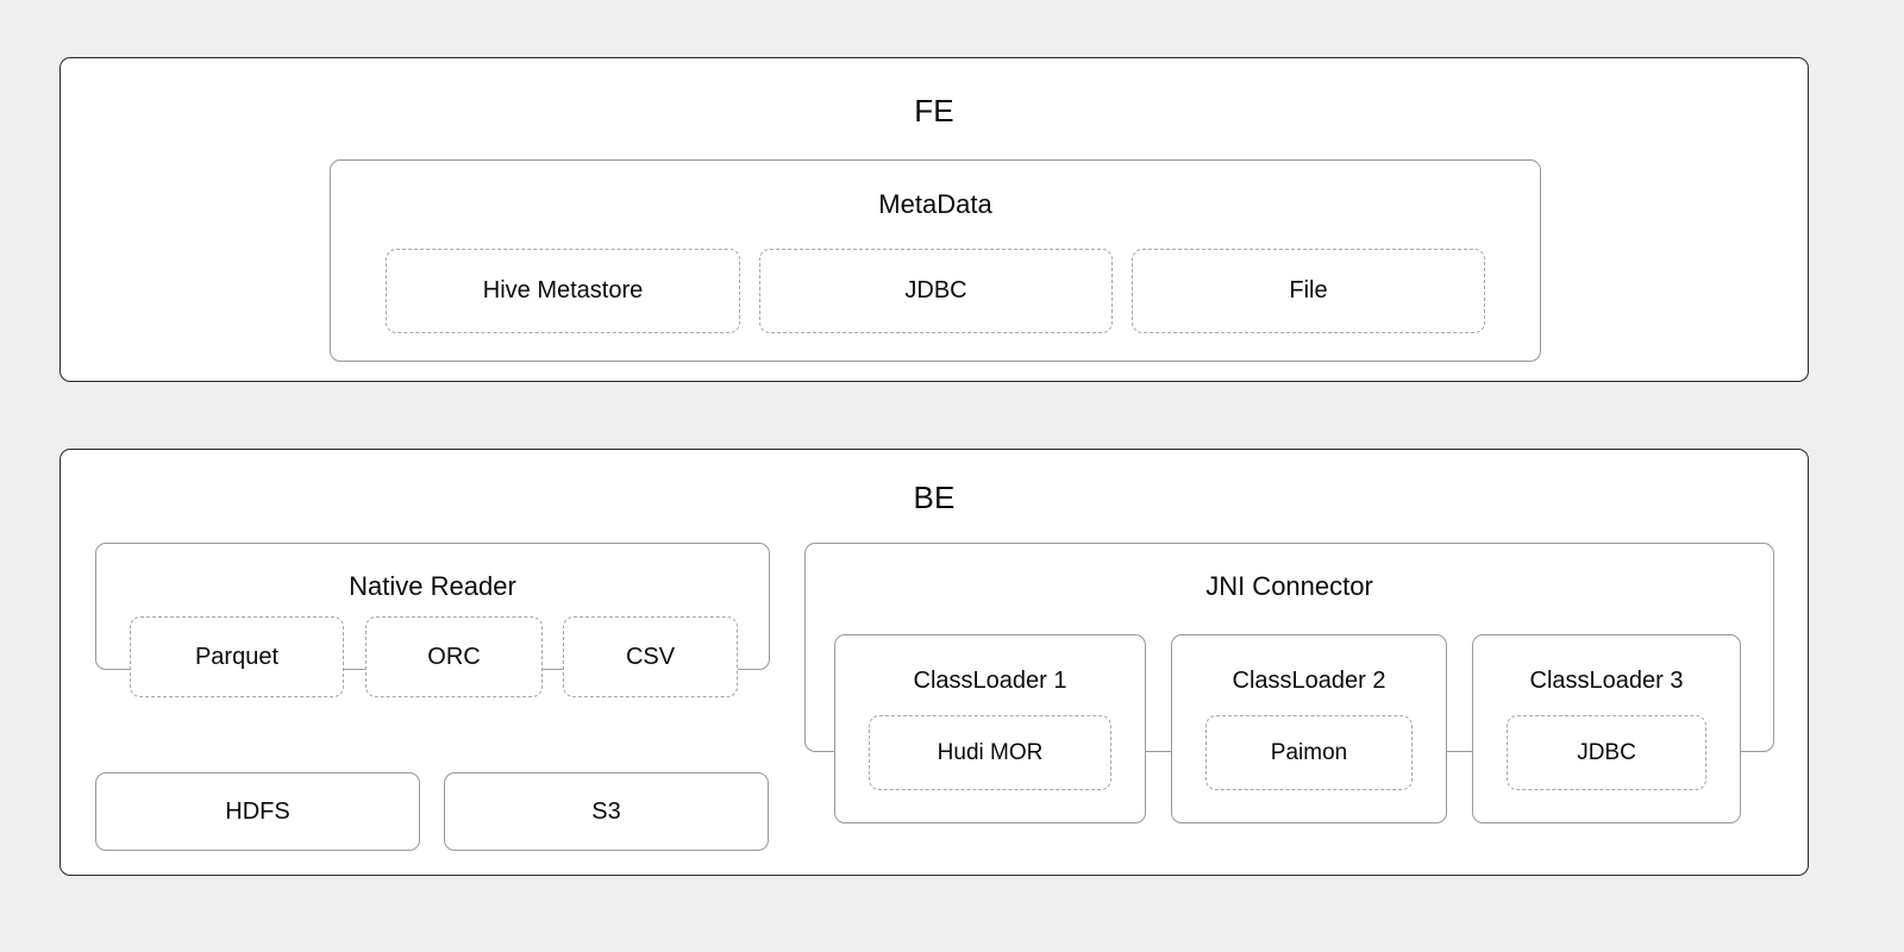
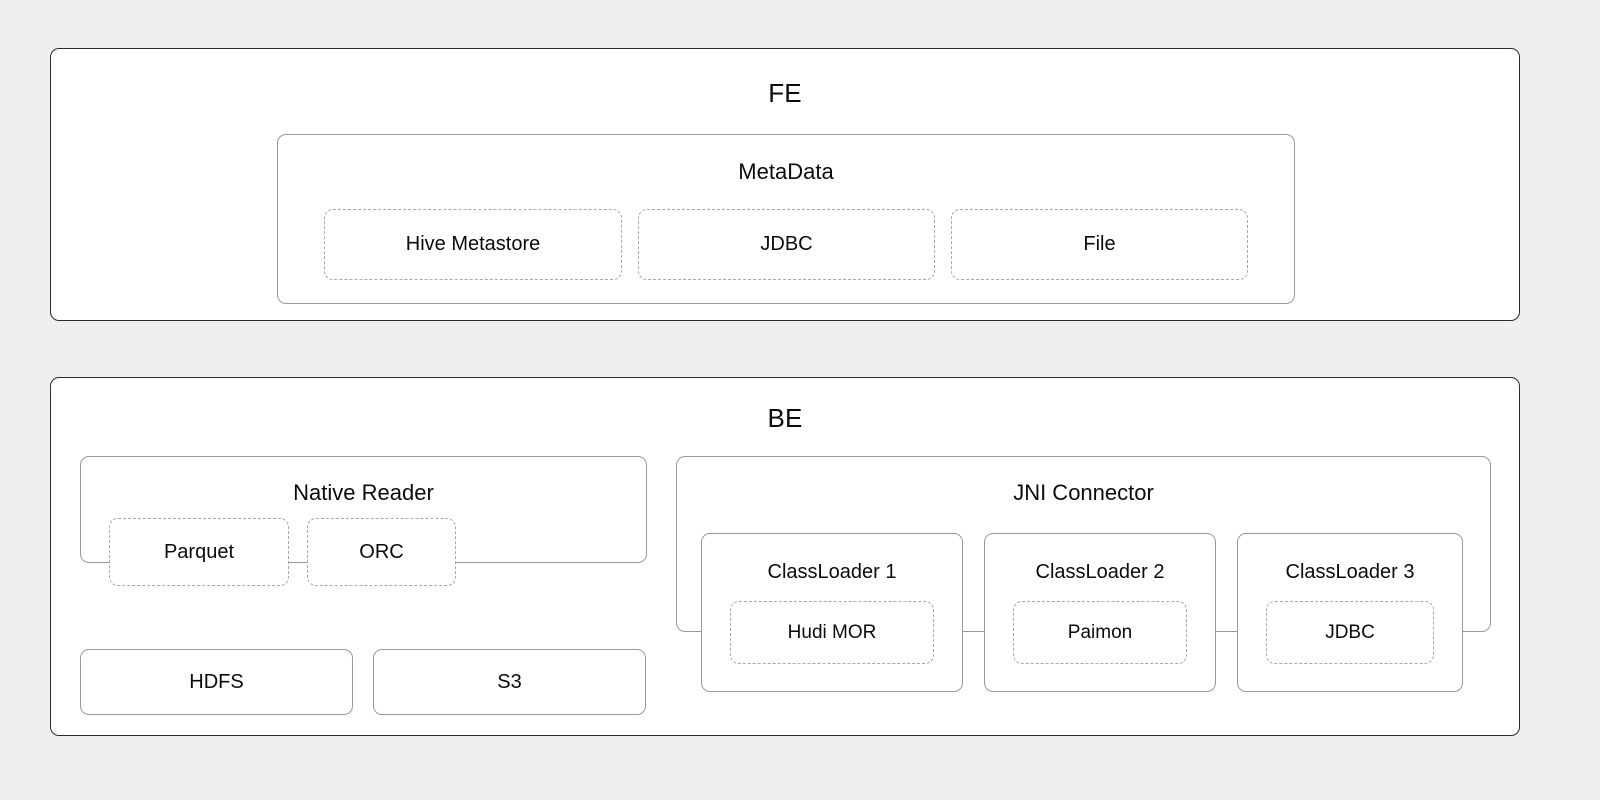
  FE
  MetaData
  Hive Metastore
  JDBC
  File
  BE
  Native Reader
  Parquet
  ORC
- CSV
  HDFS
  S3
  JNI Connector
  ClassLoader 1
  Hudi MOR
  ClassLoader 2
  Paimon
  ClassLoader 3
  JDBC
